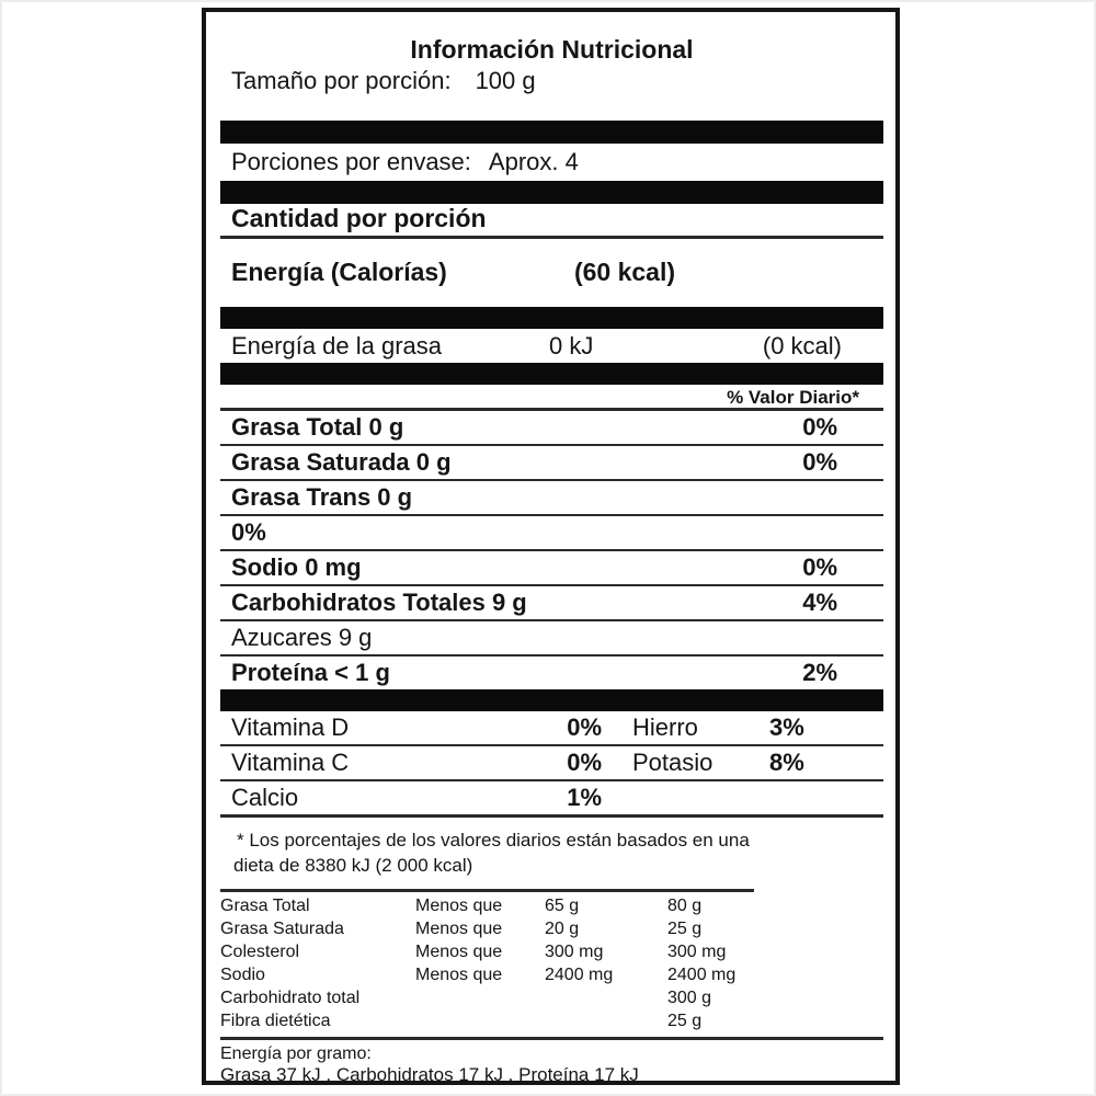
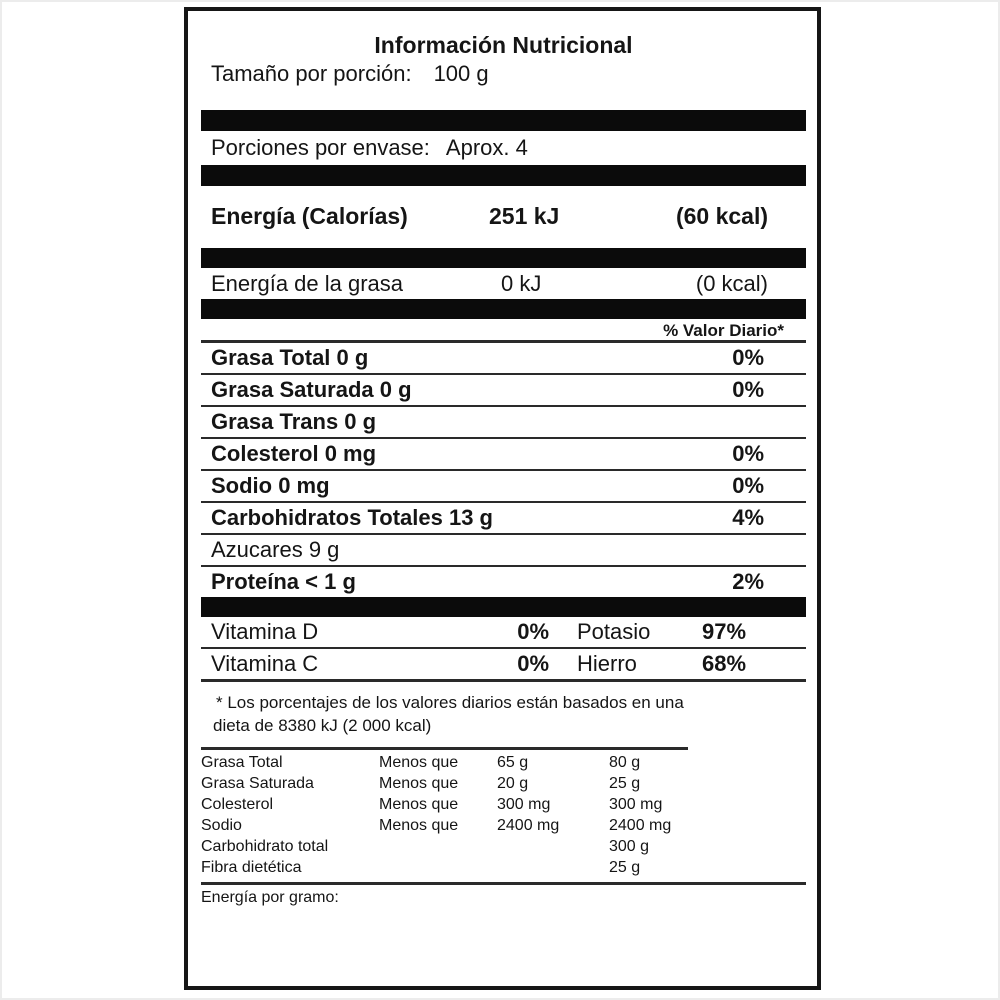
  Información Nutricional
  Tamaño por porción: 100 g
  Porciones por envase: Aprox. 4
- Cantidad por porción
  Energía (Calorías)
+ 251 kJ
  (60 kcal)
  Energía de la grasa
  0 kJ
  (0 kcal)
  % Valor Diario*
  Grasa Total 0 g
  0%
  Grasa Saturada 0 g
  0%
  Grasa Trans 0 g
+ Colesterol 0 mg
  0%
  Sodio 0 mg
  0%
- Carbohidratos Totales 9 g
+ Carbohidratos Totales 13 g
  4%
  Azucares 9 g
  Proteína < 1 g
  2%
  Vitamina D
  0%
- Hierro
+ Potasio
- 3%
+ 97%
  Vitamina C
  0%
- Potasio
+ Hierro
- 8%
+ 68%
- Calcio
- 1%
  * Los porcentajes de los valores diarios están basados en una
  dieta de 8380 kJ (2 000 kcal)
  Grasa Total
  Menos que
  65 g
  80 g
  Grasa Saturada
  Menos que
  20 g
  25 g
  Colesterol
  Menos que
  300 mg
  300 mg
  Sodio
  Menos que
  2400 mg
  2400 mg
  Carbohidrato total
  300 g
  Fibra dietética
  25 g
  Energía por gramo:
- Grasa 37 kJ . Carbohidratos 17 kJ . Proteína 17 kJ
